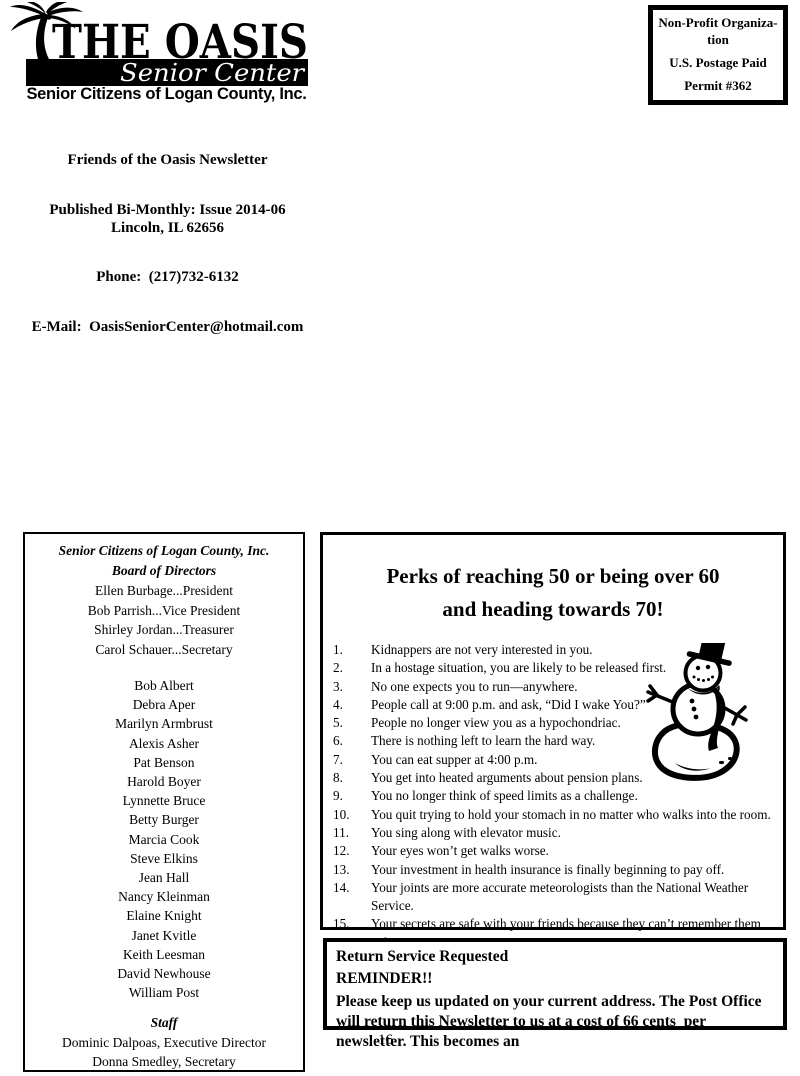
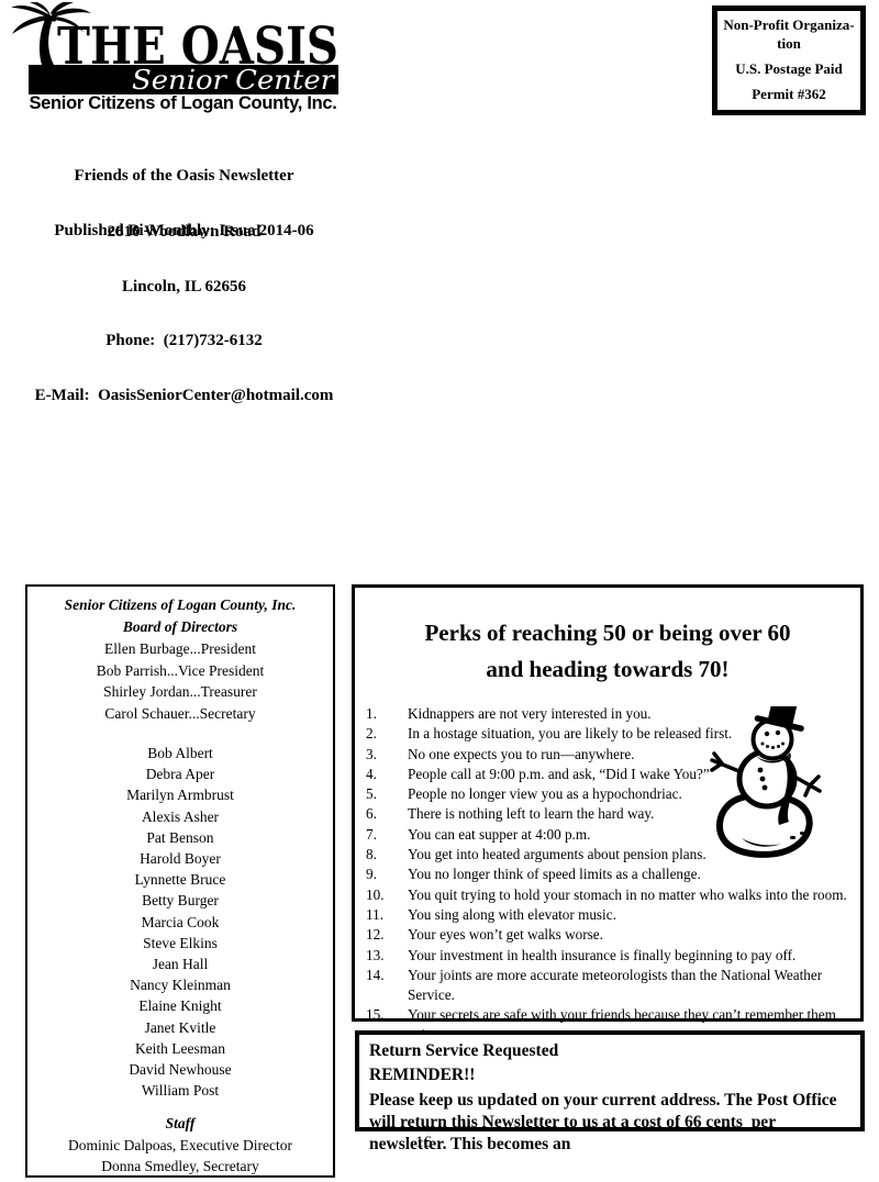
  THE OASIS
  Senior Center
  Senior Citizens of Logan County, Inc.
  Non-Profit Organiza-
  tion
  U.S. Postage Paid
  Permit #362
  Friends of the Oasis Newsletter
  Published Bi-Monthly: Issue 2014-06
+ 2810 Woodlawn Road
  Lincoln, IL 62656
  Phone: (217)732-6132
  E-Mail: OasisSeniorCenter@hotmail.com
  Senior Citizens of Logan County, Inc.
  Board of Directors
  Ellen Burbage...President
  Bob Parrish...Vice President
  Shirley Jordan...Treasurer
  Carol Schauer...Secretary
  Bob Albert
  Debra Aper
  Marilyn Armbrust
  Alexis Asher
  Pat Benson
  Harold Boyer
  Lynnette Bruce
  Betty Burger
  Marcia Cook
  Steve Elkins
  Jean Hall
  Nancy Kleinman
  Elaine Knight
  Janet Kvitle
  Keith Leesman
  David Newhouse
  William Post
  Staff
  Dominic Dalpoas, Executive Director
  Donna Smedley, Secretary
  Perks of reaching 50 or being over 60
  and heading towards 70!
  1.
  Kidnappers are not very interested in you.
  2.
  In a hostage situation, you are likely to be released first.
  3.
  No one expects you to run—anywhere.
  4.
  People call at 9:00 p.m. and ask, “Did I wake You?”
  5.
  People no longer view you as a hypochondriac.
  6.
  There is nothing left to learn the hard way.
  7.
  You can eat supper at 4:00 p.m.
  8.
  You get into heated arguments about pension plans.
  9.
  You no longer think of speed limits as a challenge.
  10.
  You quit trying to hold your stomach in no matter who walks into the room.
  11.
  You sing along with elevator music.
  12.
  Your eyes won’t get walks worse.
  13.
  Your investment in health insurance is finally beginning to pay off.
  14.
  Your joints are more accurate meteorologists than the National Weather Service.
  15.
  Your secrets are safe with your friends because they can’t remember them
  Return Service Requested
  REMINDER!!
  Please keep us updated on your current address. The Post Office will return this Newsletter to us at a cost of 66 cents per newsletter. This becomes an
  16
